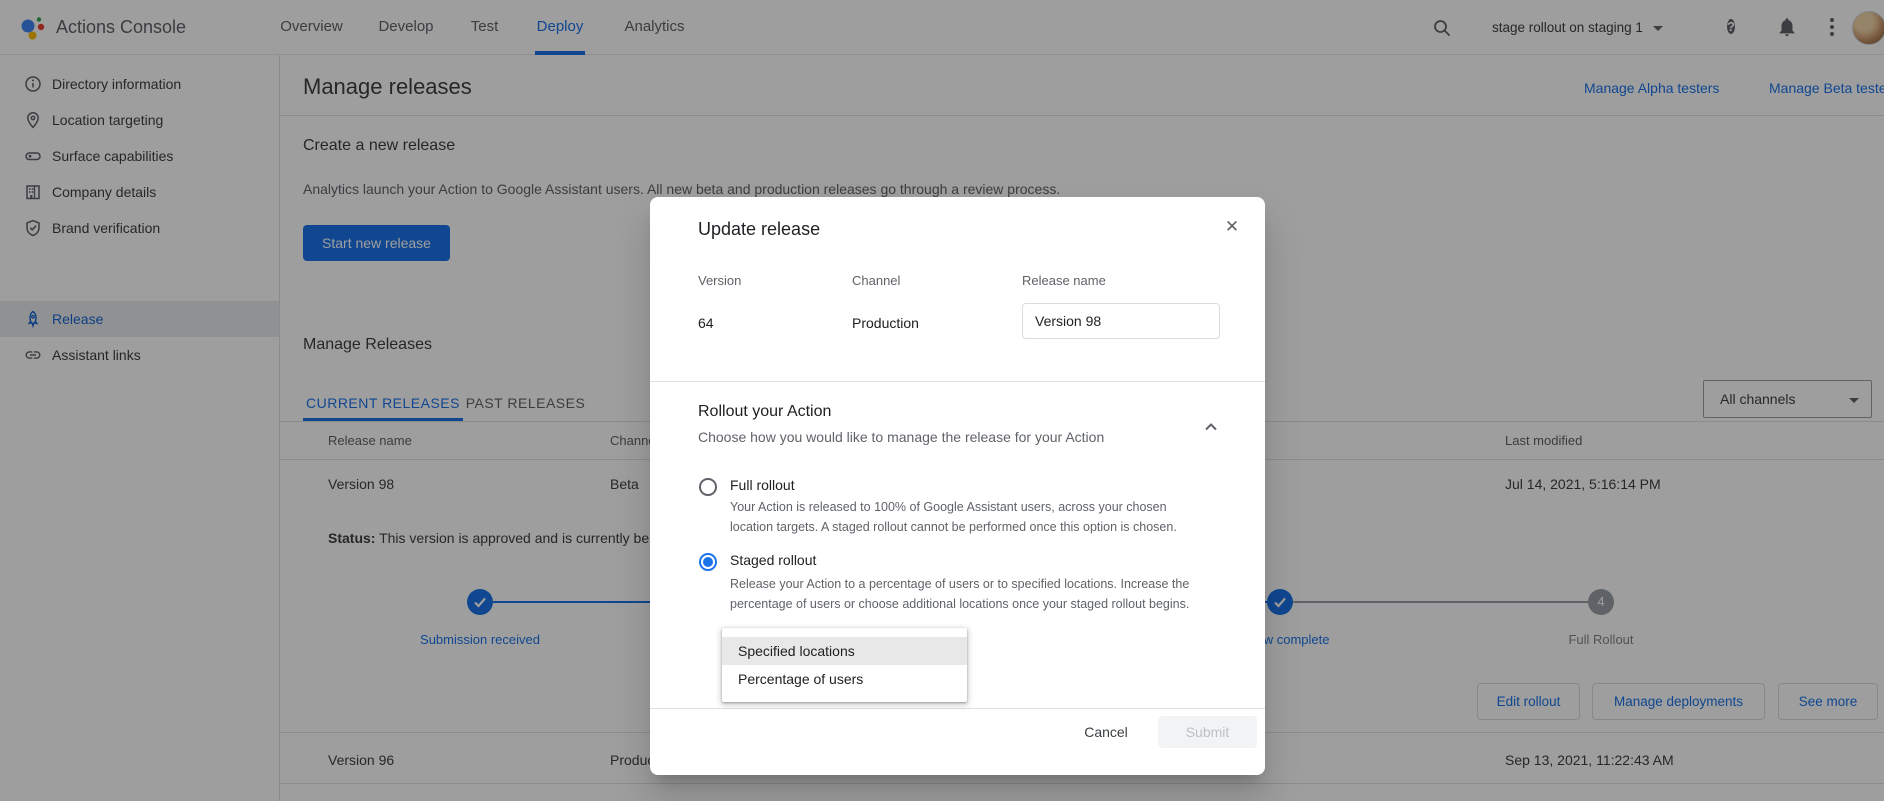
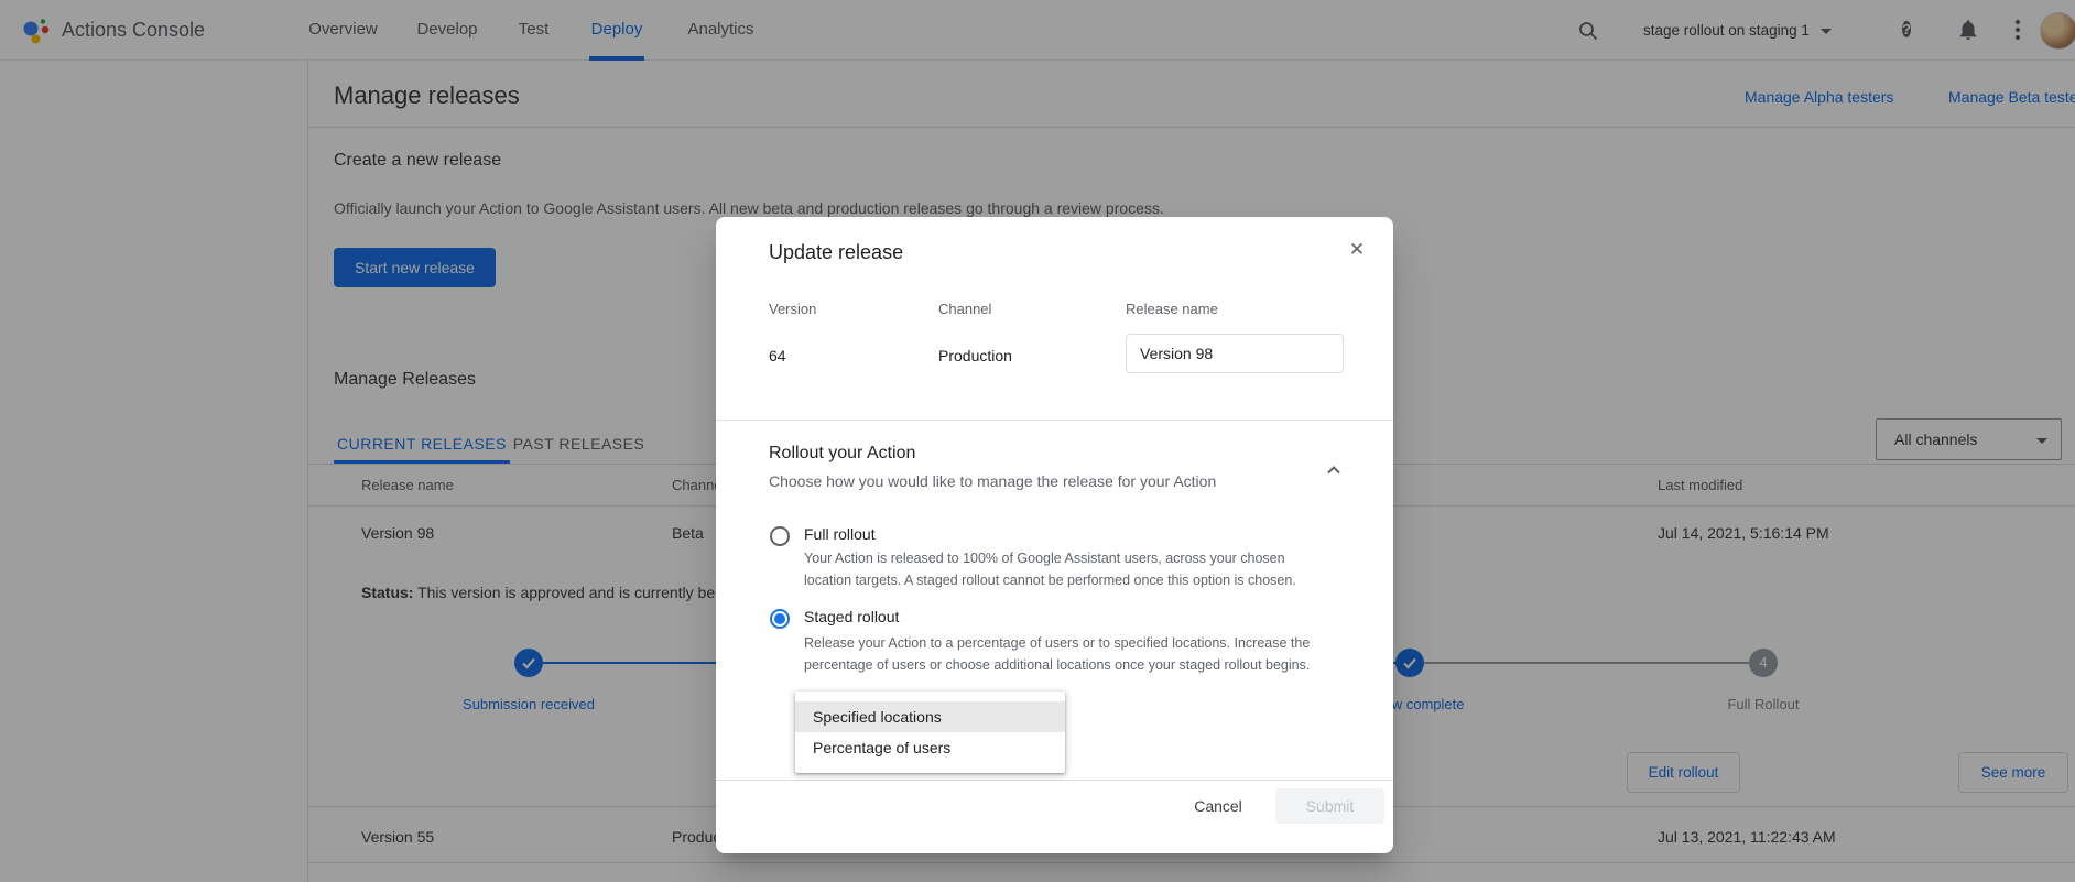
  Actions Console
  Overview
  Develop
  Test
  Deploy
  Analytics
  stage rollout on staging 1
  ?
- Directory information
- Location targeting
- Surface capabilities
- Company details
- Brand verification
- Release
- Assistant links
  Manage releases
  Manage Alpha testers
  Manage Beta teste
  Create a new release
- Analytics launch your Action to Google Assistant users. All new beta and production releases go through a review process.
+ Officially launch your Action to Google Assistant users. All new beta and production releases go through a review process.
  Start new release
  Manage Releases
  CURRENT RELEASES
  PAST RELEASES
  All channels
  Release name
  Chann
  Last modified
  Version 98
  Beta
  Jul 14, 2021, 5:16:14 PM
  Status: This version is approved and is currently be
  Submission received
  4
  Full Rollout
  Edit rollout
- Manage deployments
  See more
- Version 96
+ Version 55
- Sep 13, 2021, 11:22:43 AM
+ Jul 13, 2021, 11:22:43 AM
  Update release
  ✕
  Version
  Channel
  Release name
  64
  Production
  Version 98
  Rollout your Action
  Choose how you would like to manage the release for your Action
  Full rollout
  Your Action is released to 100% of Google Assistant users, across your chosen location targets. A staged rollout cannot be performed once this option is chosen.
  Staged rollout
  Release your Action to a percentage of users or to specified locations. Increase the percentage of users or choose additional locations once your staged rollout begins.
  Specified locations
  Percentage of users
  Cancel
  Submit
